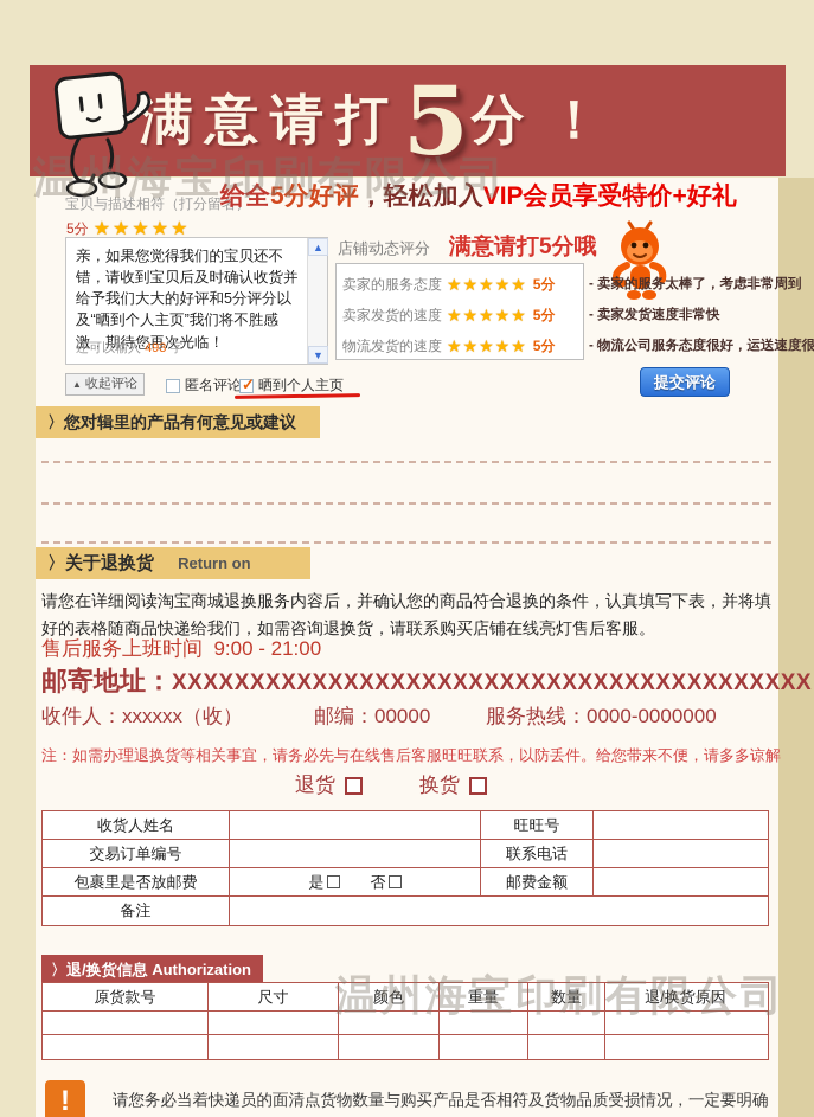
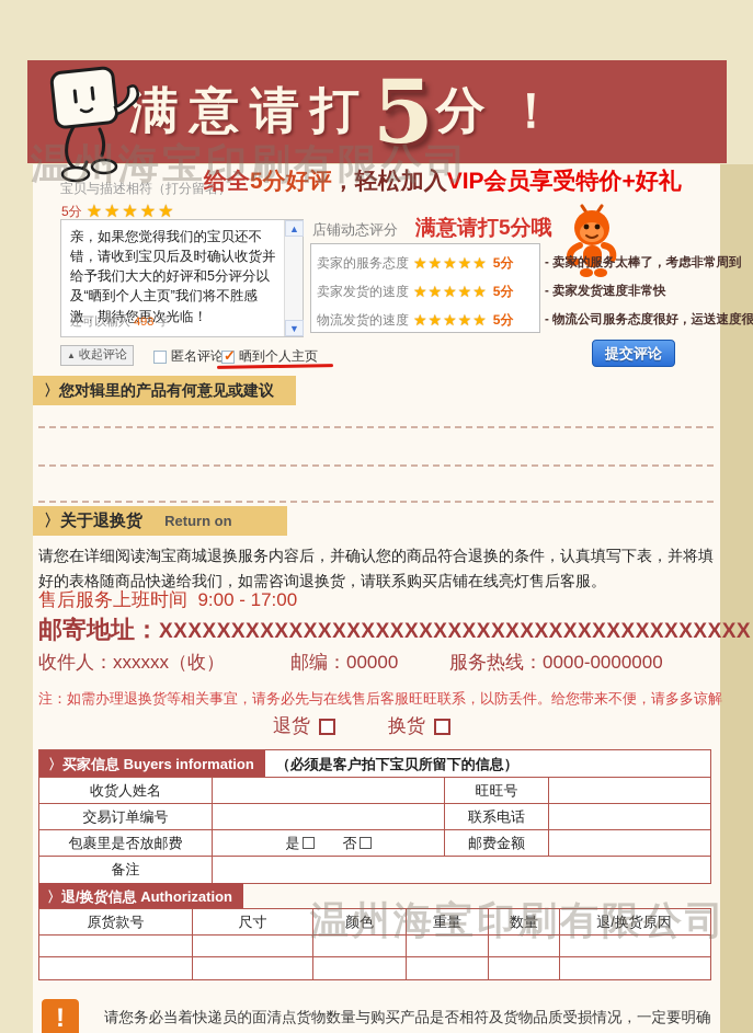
  满意请打
  5
  分
  ！
  温州海宝印刷有限公司
  宝贝与描述相符（打分留名）
  给全5分好评，轻松加入VIP会员享受特价+好礼
  5分 ★★★★★
  亲，如果您觉得我们的宝贝还不错，请收到宝贝后及时确认收货并给予我们大大的好评和5分评分以及“晒到个人主页”我们将不胜感激，期待您再次光临！
  还可以输入 493 字
  ▲
  ▼
  ▲ 收起评论
  匿名评论
  ✓
  晒到个人主页
  店铺动态评分
  满意请打5分哦
  卖家的服务态度
  ★★★★★
  5分
  - 卖家的服务太棒了，考虑非常周到
  卖家发货的速度
  ★★★★★
  5分
  - 卖家发货速度非常快
  物流发货的速度
  ★★★★★
  5分
  - 物流公司服务态度很好，运送速度很
  提交评论
  〉您对辑里的产品有何意见或建议
  〉关于退换货 Return on
  请您在详细阅读淘宝商城退换服务内容后，并确认您的商品符合退换的条件，认真填写下表，并将填好的表格随商品快递给我们，如需咨询退换货，请联系购买店铺在线亮灯售后客服。
- 售后服务上班时间 9:00 - 21:00
+ 售后服务上班时间 9:00 - 17:00
  邮寄地址：XXXXXXXXXXXXXXXXXXXXXXXXXXXXXXXXXXXXXXXXX
  收件人：xxxxxx（收）
  邮编：00000
  服务热线：0000-0000000
  注：如需办理退换货等相关事宜，请务必先与在线售后客服旺旺联系，以防丢件。给您带来不便，请多多谅解
  退货
  换货
+ 〉买家信息 Buyers information
+ （必须是客户拍下宝贝所留下的信息）
  收货人姓名
  旺旺号
  交易订单编号
  联系电话
  包裹里是否放邮费
  是
  否
  邮费金额
  备注
  〉退/换货信息 Authorization
  原货款号
  尺寸
  颜色
  重量
  数量
  退/换货原因
  温州海宝印刷有限公司
  !
  请您务必当着快递员的面清点货物数量与购买产品是否相符及货物品质受损情况，一定要明确
